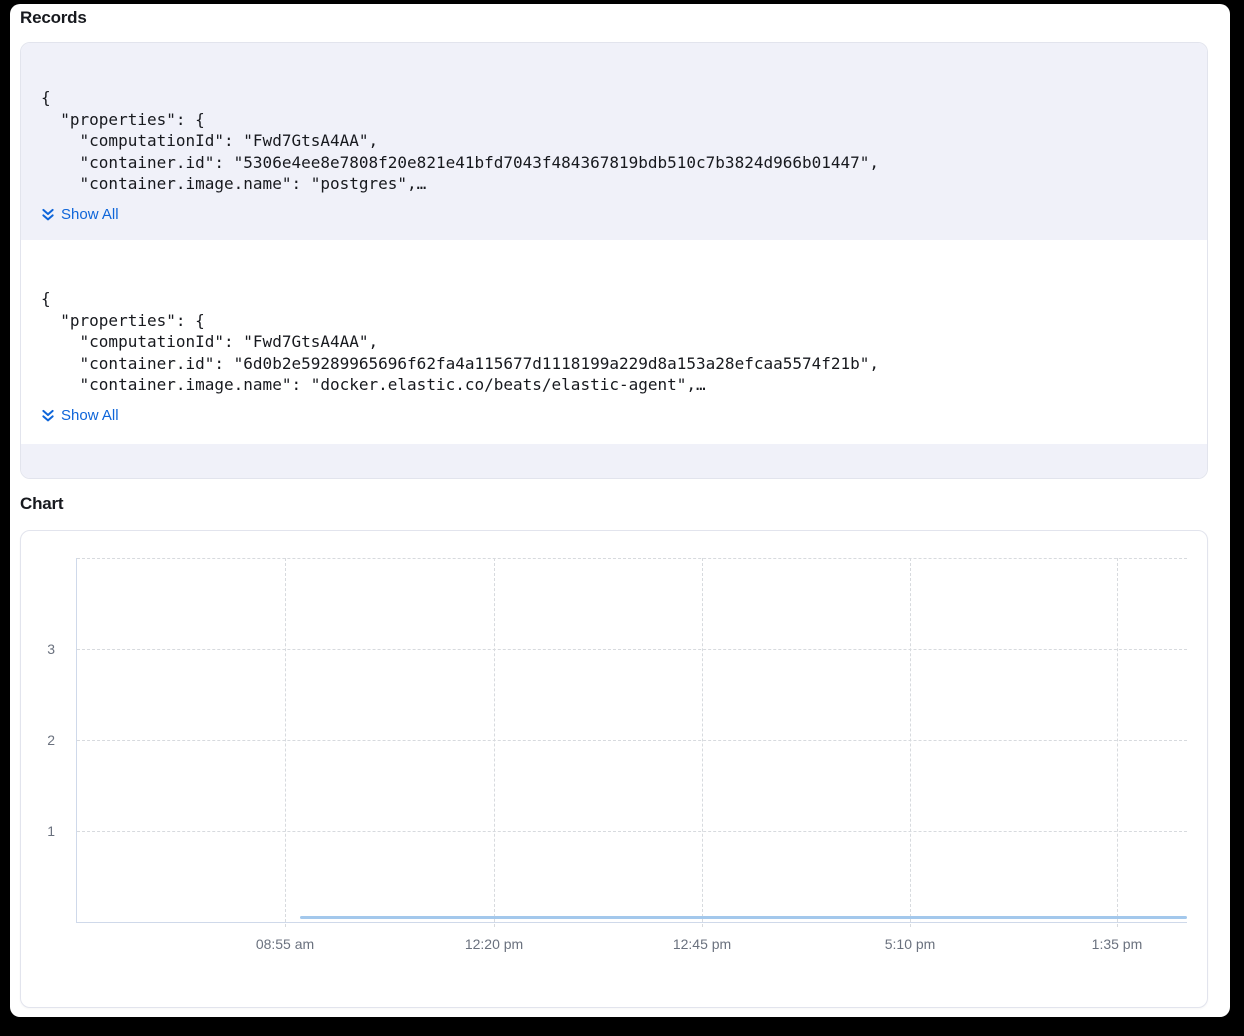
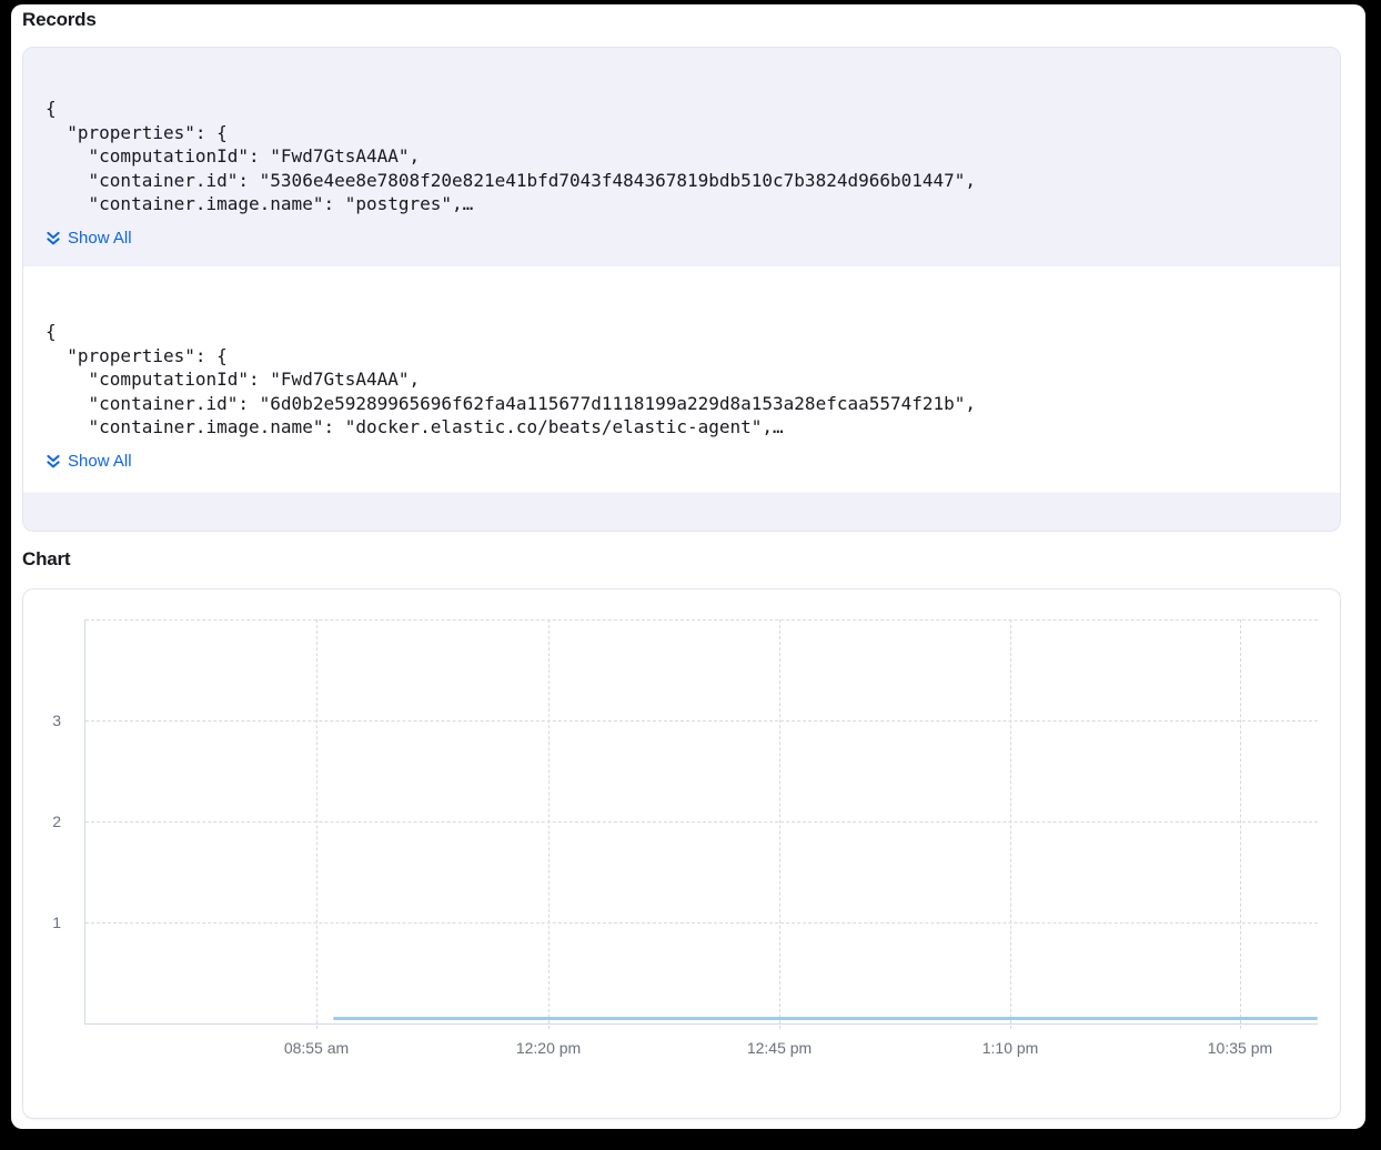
  Records
  {
  "properties": {
  "computationId": "Fwd7GtsA4AA",
  "container.id": "5306e4ee8e7808f20e821e41bfd7043f484367819bdb510c7b3824d966b01447",
  "container.image.name": "postgres",…
  Show All
  {
  "properties": {
  "computationId": "Fwd7GtsA4AA",
  "container.id": "6d0b2e59289965696f62fa4a115677d1118199a229d8a153a28efcaa5574f21b",
  "container.image.name": "docker.elastic.co/beats/elastic-agent",…
  Show All
  Chart
  1
  2
  3
  08:55 am
  12:20 pm
  12:45 pm
- 5:10 pm
+ 1:10 pm
- 1:35 pm
+ 10:35 pm
